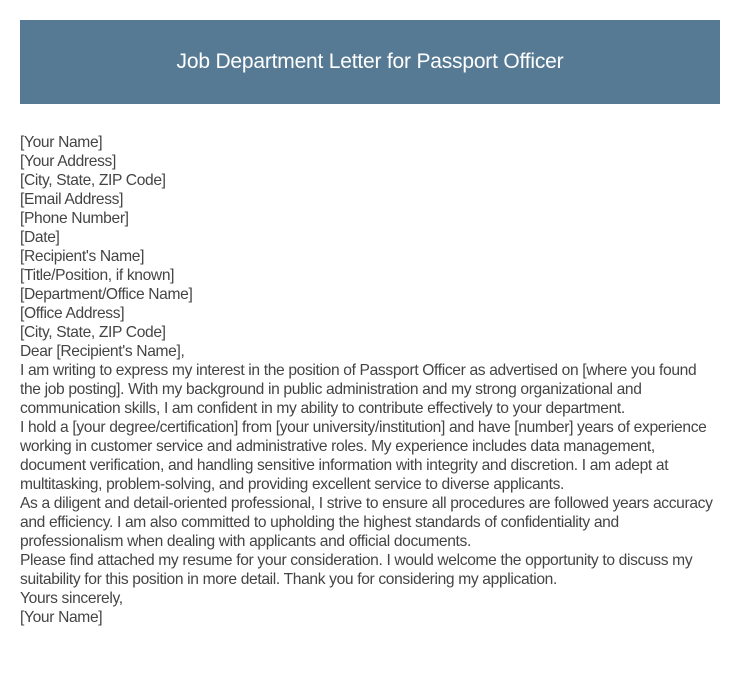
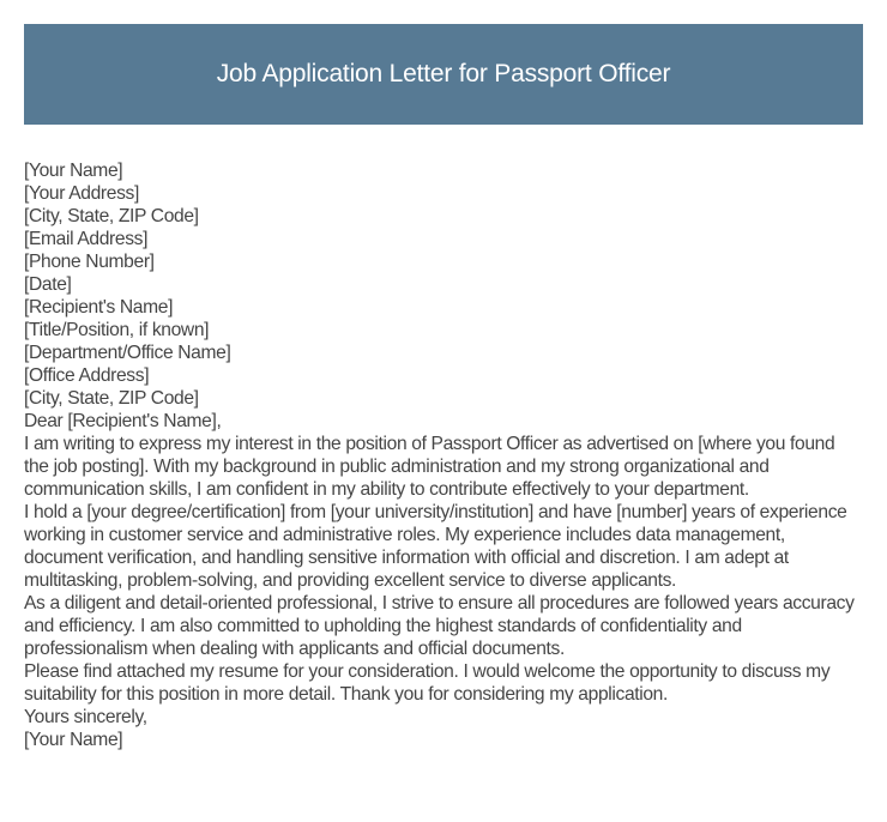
- Job Department Letter for Passport Officer
+ Job Application Letter for Passport Officer
  [Your Name]
  [Your Address]
  [City, State, ZIP Code]
  [Email Address]
  [Phone Number]
  [Date]
  [Recipient's Name]
  [Title/Position, if known]
  [Department/Office Name]
  [Office Address]
  [City, State, ZIP Code]
  Dear [Recipient's Name],
  I am writing to express my interest in the position of Passport Officer as advertised on [where you found the job posting]. With my background in public administration and my strong organizational and communication skills, I am confident in my ability to contribute effectively to your department.
- I hold a [your degree/certification] from [your university/institution] and have [number] years of experience working in customer service and administrative roles. My experience includes data management, document verification, and handling sensitive information with integrity and discretion. I am adept at multitasking, problem-solving, and providing excellent service to diverse applicants.
+ I hold a [your degree/certification] from [your university/institution] and have [number] years of experience working in customer service and administrative roles. My experience includes data management, document verification, and handling sensitive information with official and discretion. I am adept at multitasking, problem-solving, and providing excellent service to diverse applicants.
  As a diligent and detail-oriented professional, I strive to ensure all procedures are followed years accuracy and efficiency. I am also committed to upholding the highest standards of confidentiality and professionalism when dealing with applicants and official documents.
  Please find attached my resume for your consideration. I would welcome the opportunity to discuss my suitability for this position in more detail. Thank you for considering my application.
  Yours sincerely,
  [Your Name]
